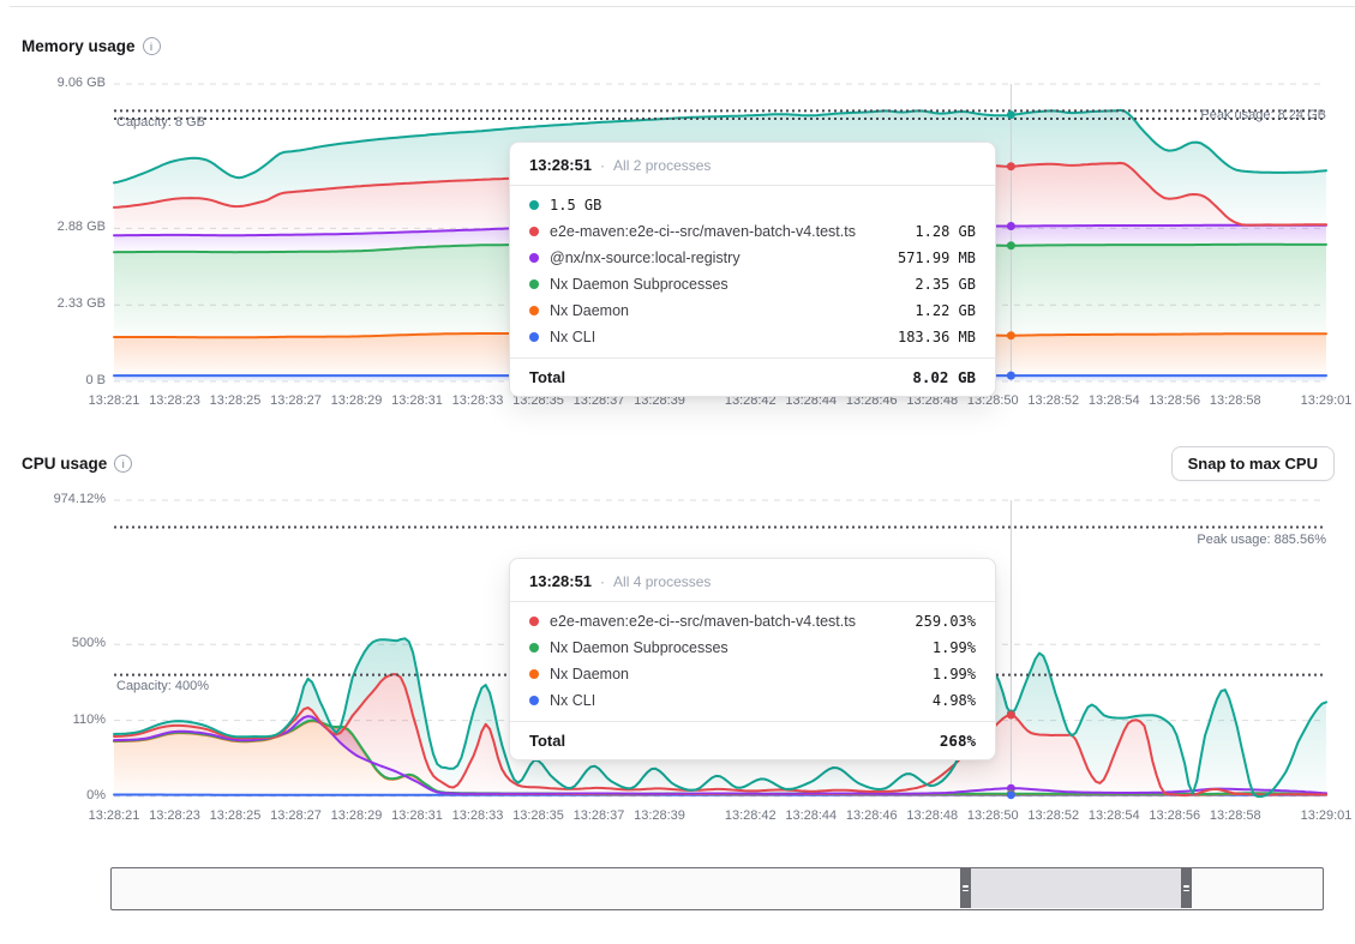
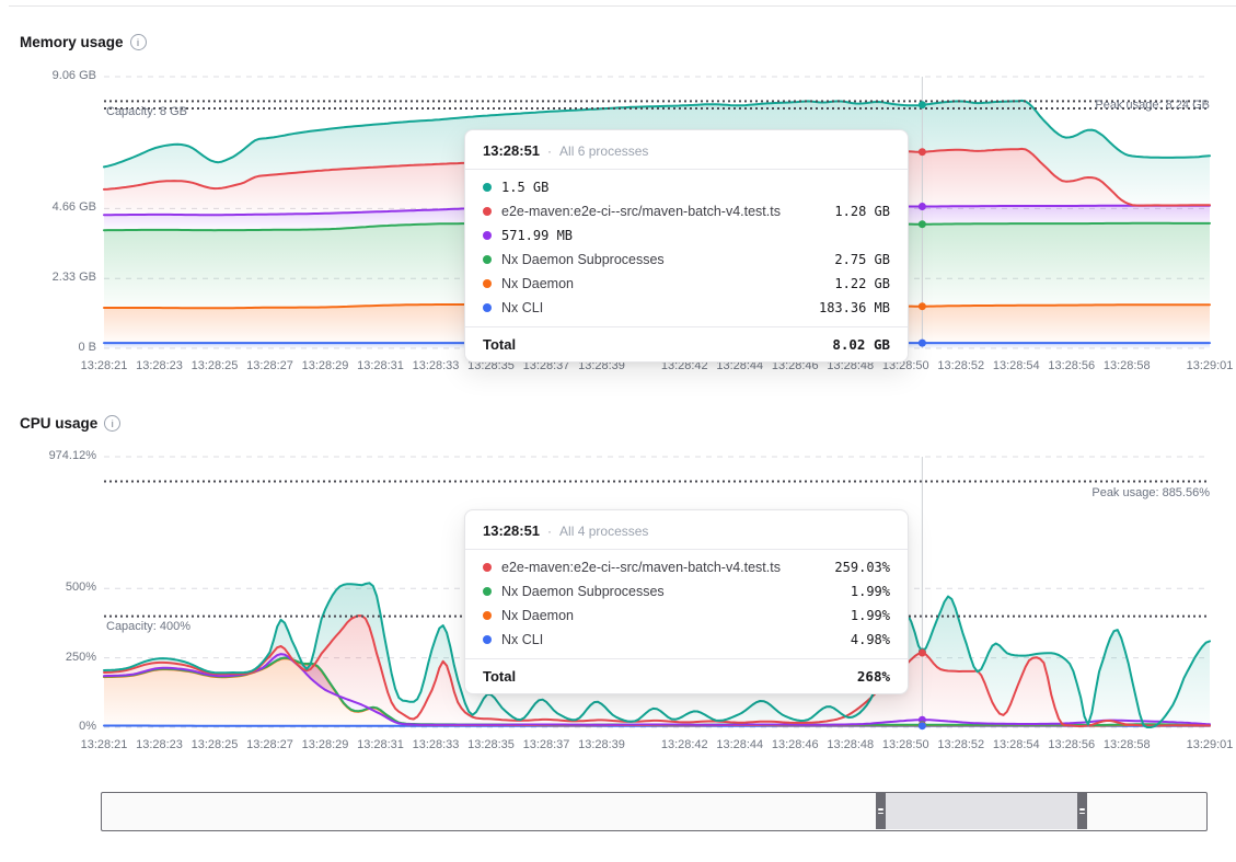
  Memory usage
  Capacity: 8 GB
  Peak usage: 8.24 GB
  13:28:51
  ·
- All 2 processes
+ All 6 processes
  1.5 GB
  e2e-maven:e2e-ci--src/maven-batch-v4.test.ts
  1.28 GB
- @nx/nx-source:local-registry
  571.99 MB
  Nx Daemon Subprocesses
- 2.35 GB
+ 2.75 GB
  Nx Daemon
  1.22 GB
  Nx CLI
  183.36 MB
  Total
  8.02 GB
  CPU usage
- Snap to max CPU
  Capacity: 400%
  Peak usage: 885.56%
  13:28:51
  ·
  All 4 processes
  e2e-maven:e2e-ci--src/maven-batch-v4.test.ts
  259.03%
  Nx Daemon Subprocesses
  1.99%
  Nx Daemon
  1.99%
  Nx CLI
  4.98%
  Total
  268%
  9.06 GB
- 2.88 GB
+ 4.66 GB
  2.33 GB
  0 B
  13:28:21
  13:28:23
  13:28:25
  13:28:27
  13:28:29
  13:28:31
  13:28:33
  13:28:35
  13:28:37
  13:28:39
  13:28:42
  13:28:44
  13:28:46
  13:28:48
  13:28:50
  13:28:52
  13:28:54
  13:28:56
  13:28:58
  13:29:01
  974.12%
  500%
- 110%
+ 250%
  0%
  13:28:21
  13:28:23
  13:28:25
  13:28:27
  13:28:29
  13:28:31
  13:28:33
  13:28:35
  13:28:37
  13:28:39
  13:28:42
  13:28:44
  13:28:46
  13:28:48
  13:28:50
  13:28:52
  13:28:54
  13:28:56
  13:28:58
  13:29:01
